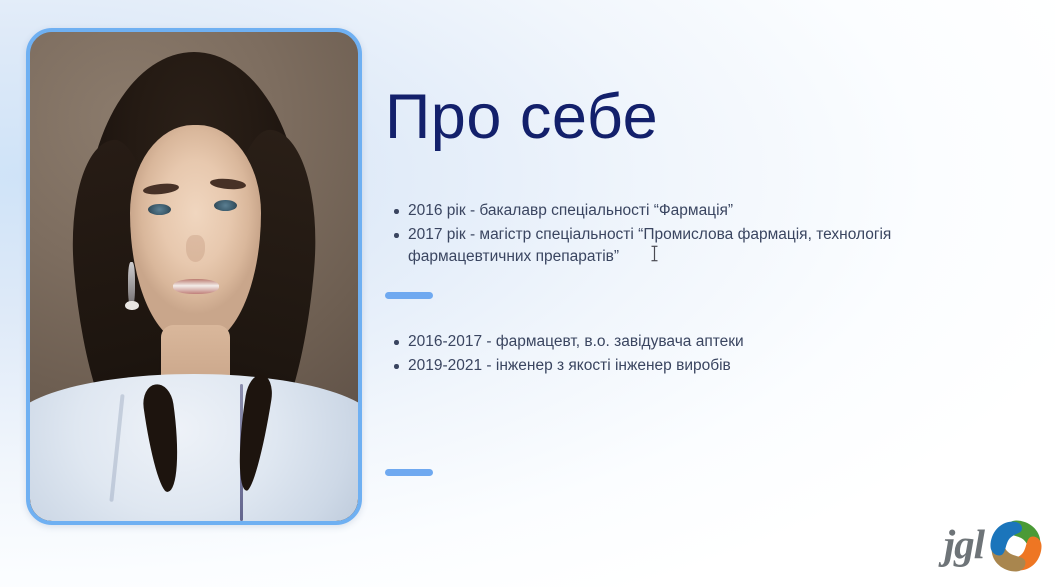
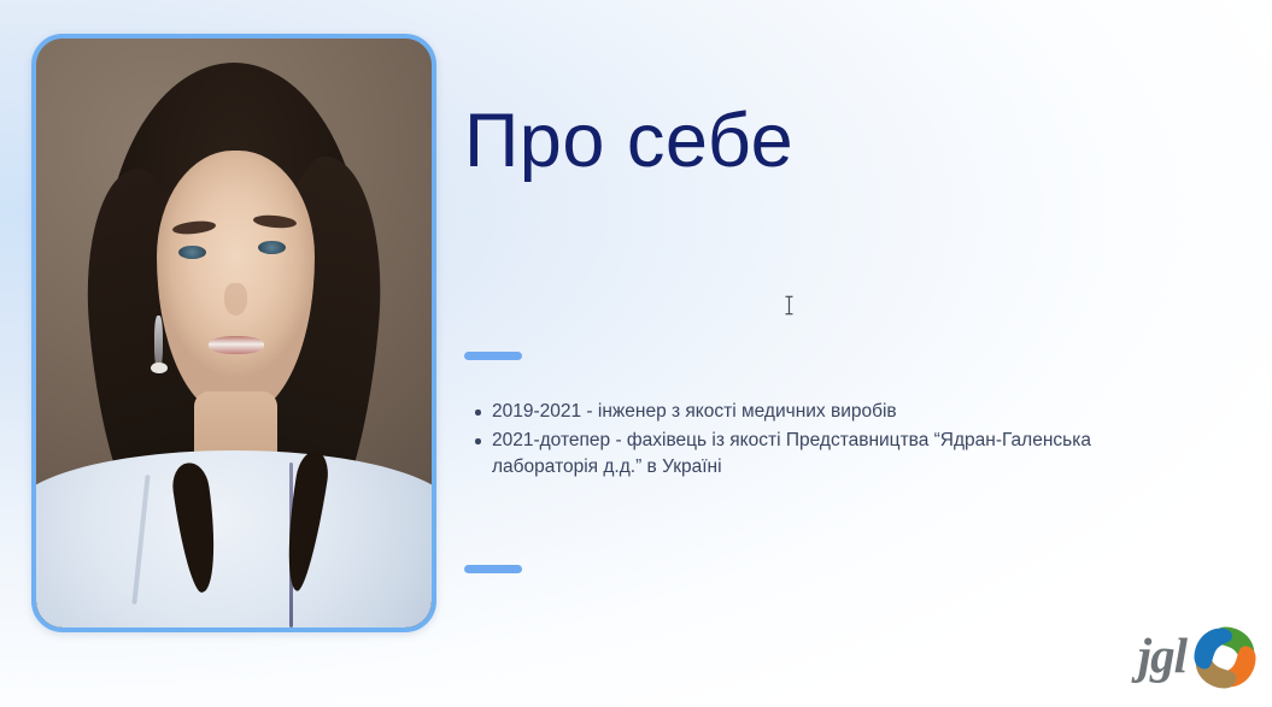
  Про себе
- 2016 рік - бакалавр спеціальності “Фармація”
- 2017 рік - магістр спеціальності “Промислова фармація, технологія фармацевтичних препаратів”
- 2016-2017 - фармацевт, в.о. завідувача аптеки
- 2019-2021 - інженер з якості інженер виробів
+ 2019-2021 - інженер з якості медичних виробів
+ 2021-дотепер - фахівець із якості Представництва “Ядран-Галенська лабораторія д.д.” в Україні
  jgl
